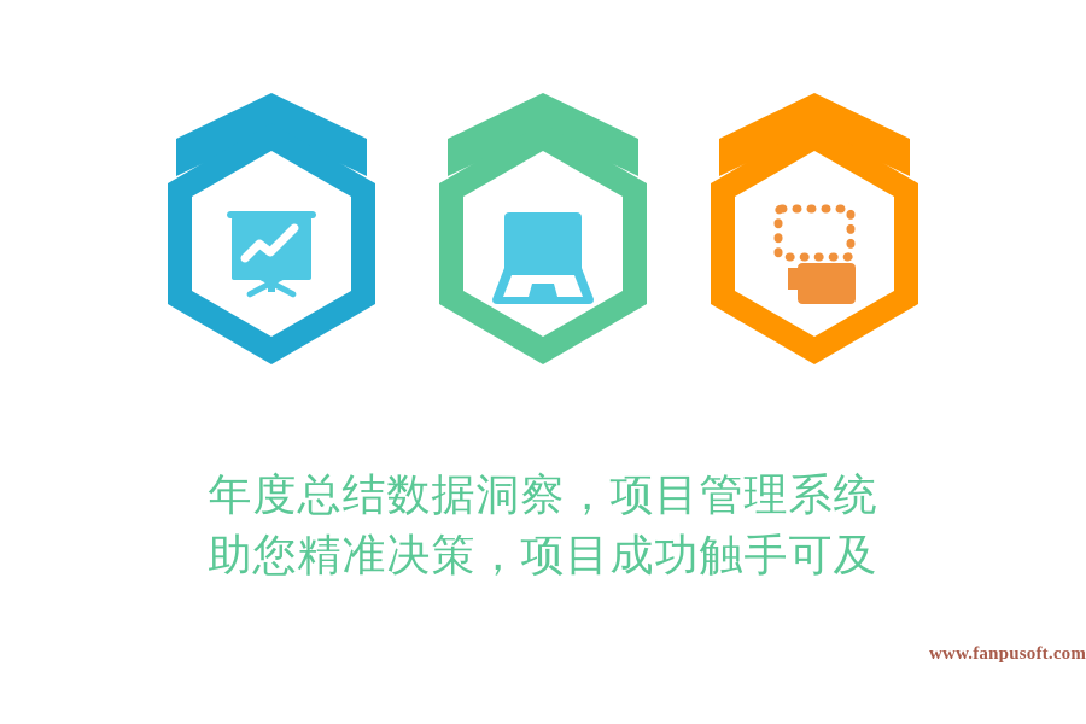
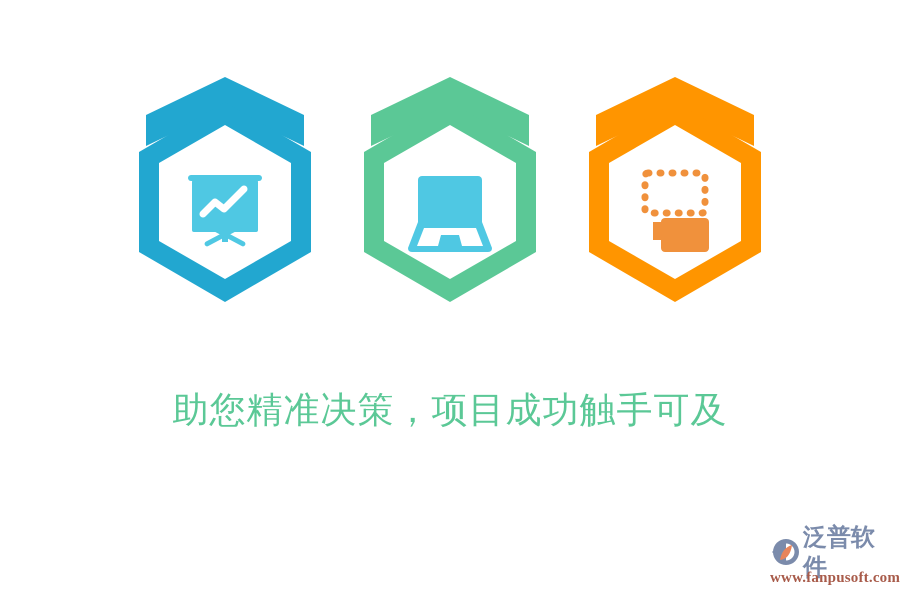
- 年度总结数据洞察，项目管理系统
  助您精准决策，项目成功触手可及
+ 泛普软件
  www.fanpusoft.com
